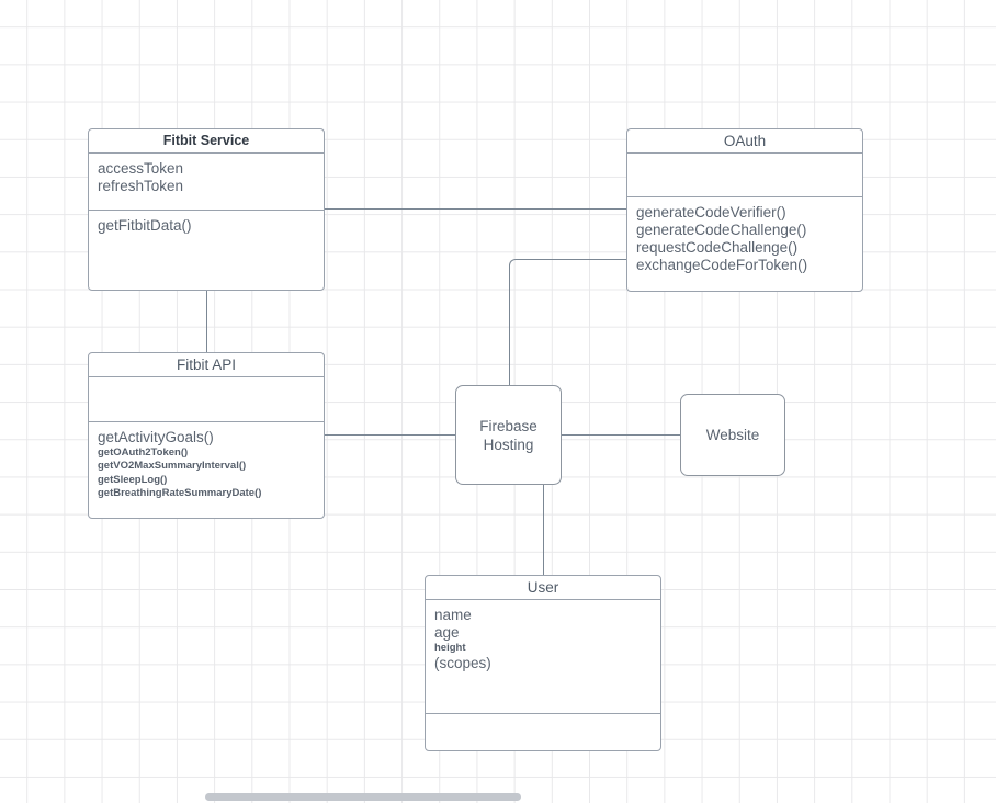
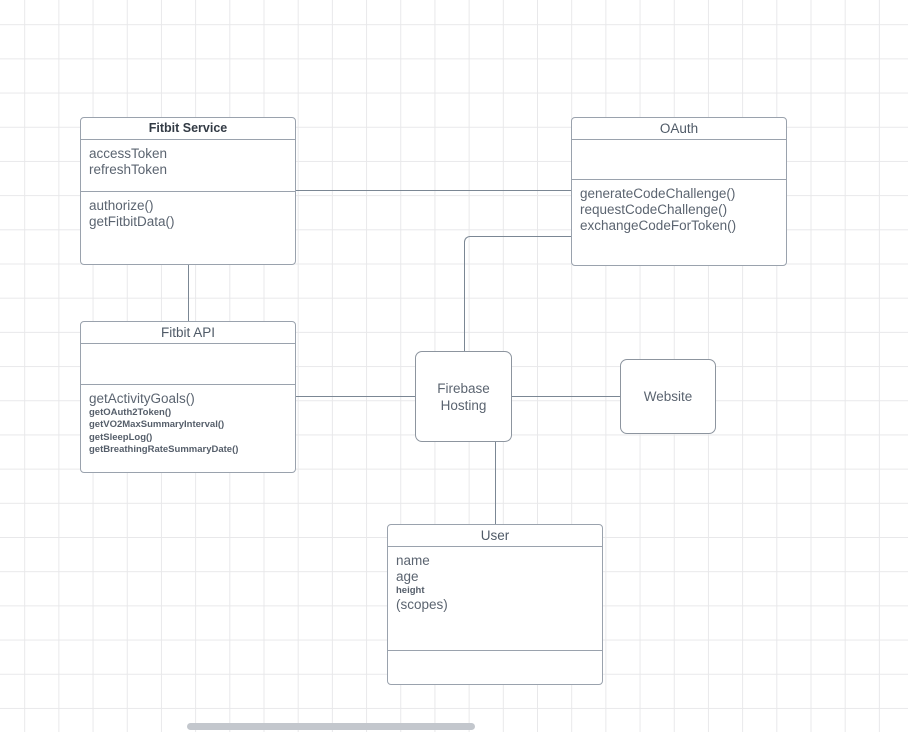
  Fitbit Service
  accessToken
  refreshToken
+ authorize()
  getFitbitData()
  OAuth
- generateCodeVerifier()
  generateCodeChallenge()
  requestCodeChallenge()
  exchangeCodeForToken()
  Fitbit API
  getActivityGoals()
  getOAuth2Token()
  getVO2MaxSummaryInterval()
  getSleepLog()
  getBreathingRateSummaryDate()
  User
  name
  age
  height
  (scopes)
  Firebase
  Hosting
  Website
